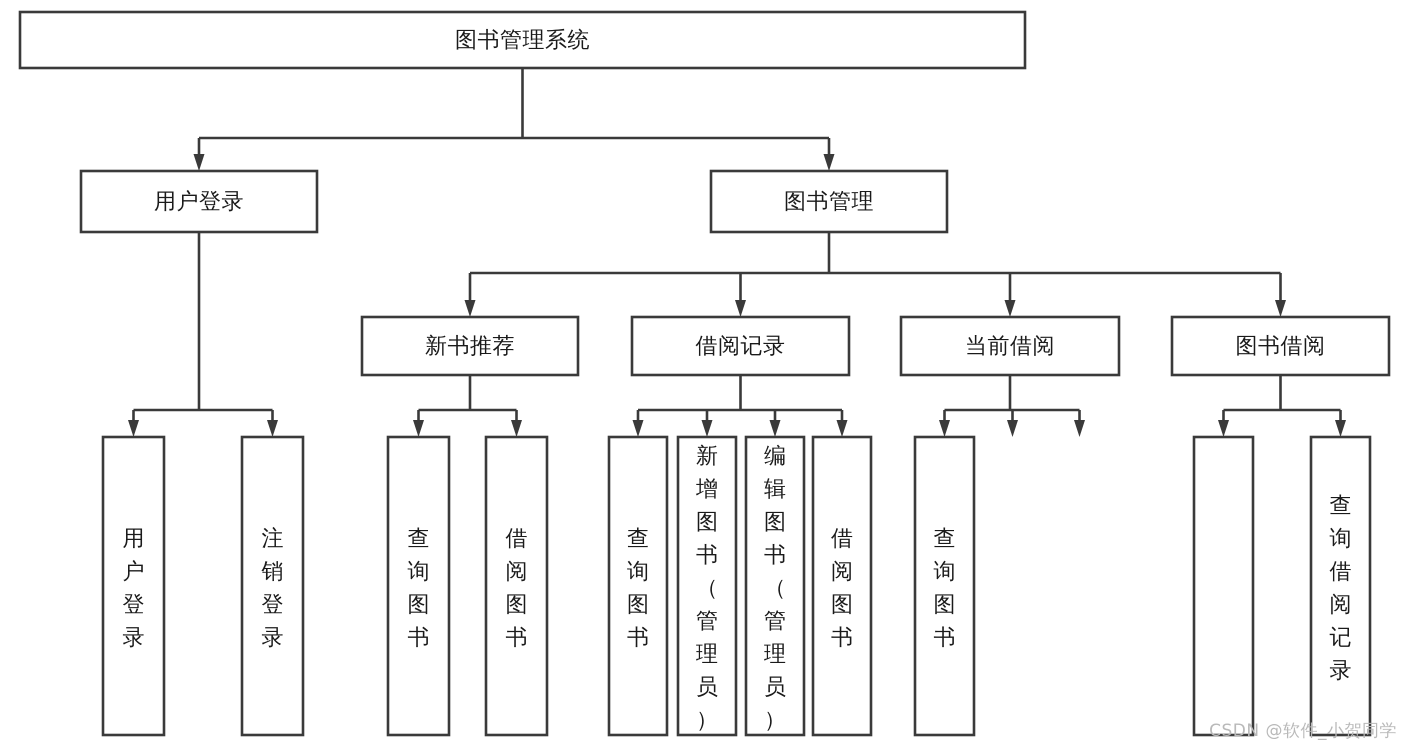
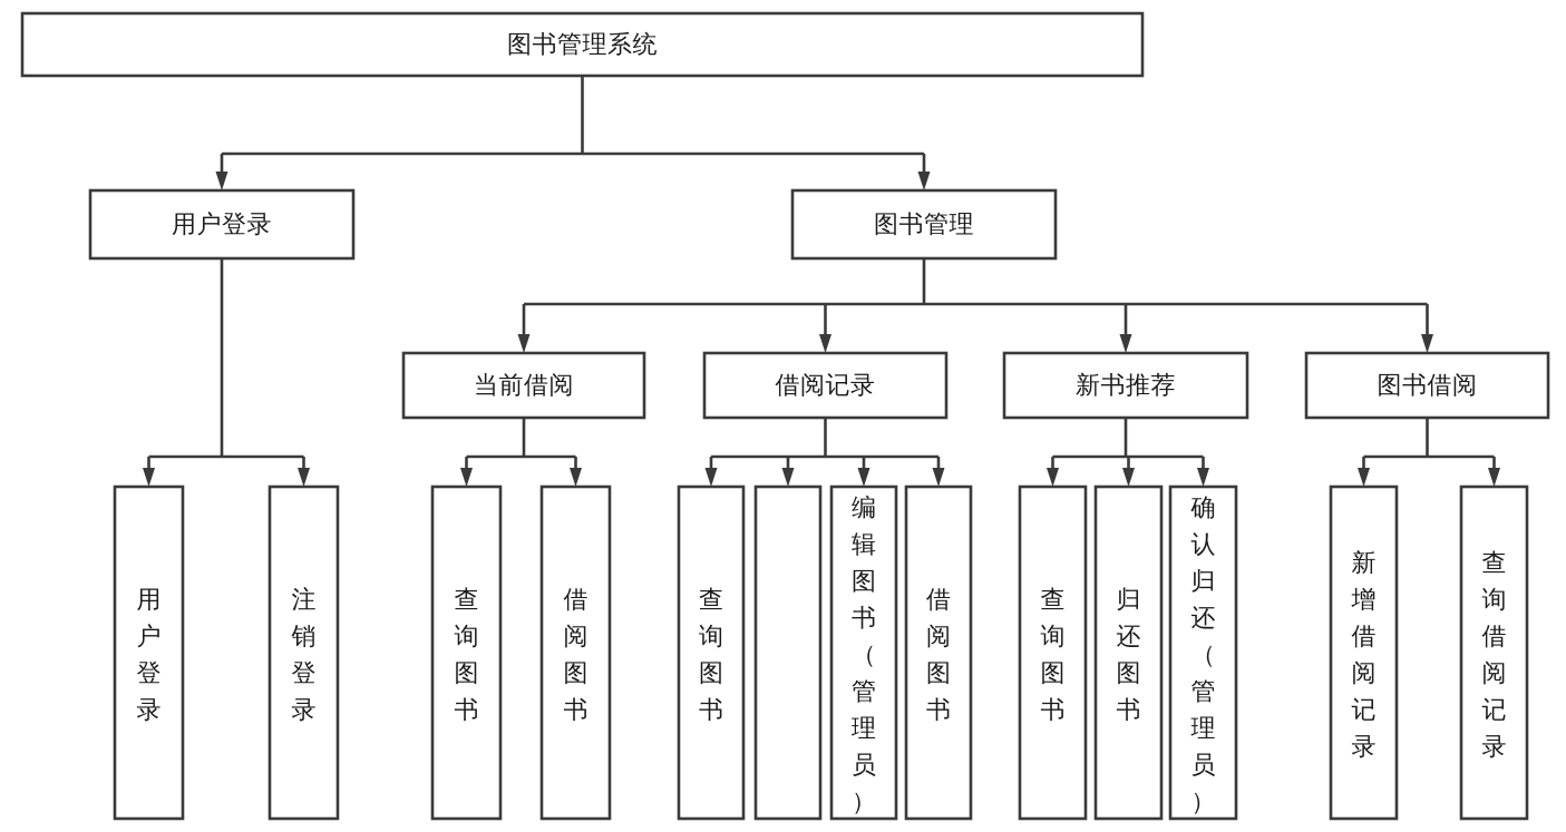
  图书管理系统
  用户登录
  图书管理
- 新书推荐
+ 当前借阅
  借阅记录
- 当前借阅
+ 新书推荐
  图书借阅
  用户登录
  注销登录
  查询图书
  借阅图书
  查询图书
- 新增图书（管理员）
  编辑图书（管理员）
  借阅图书
  查询图书
+ 归还图书
+ 确认归还（管理员）
+ 新增借阅记录
  查询借阅记录
- CSDN @软件_小贺同学
